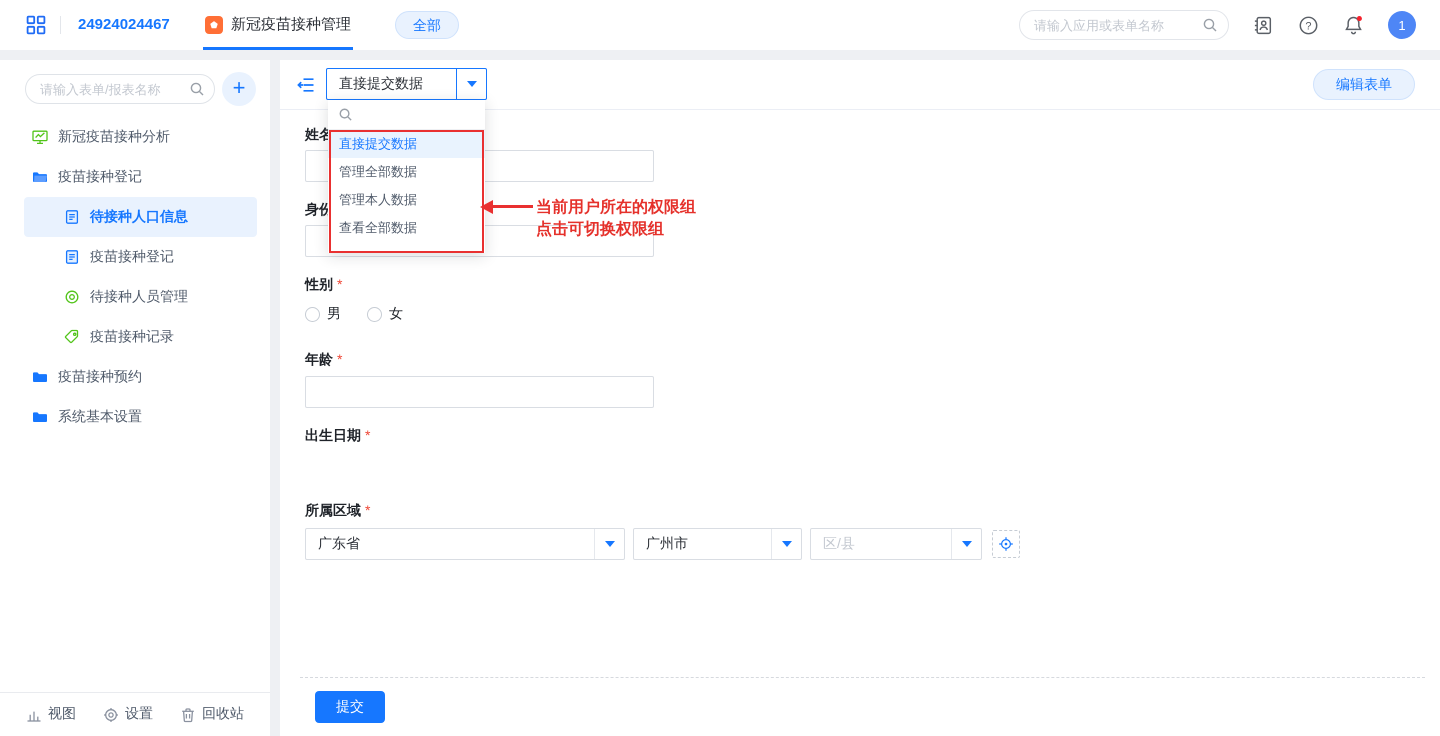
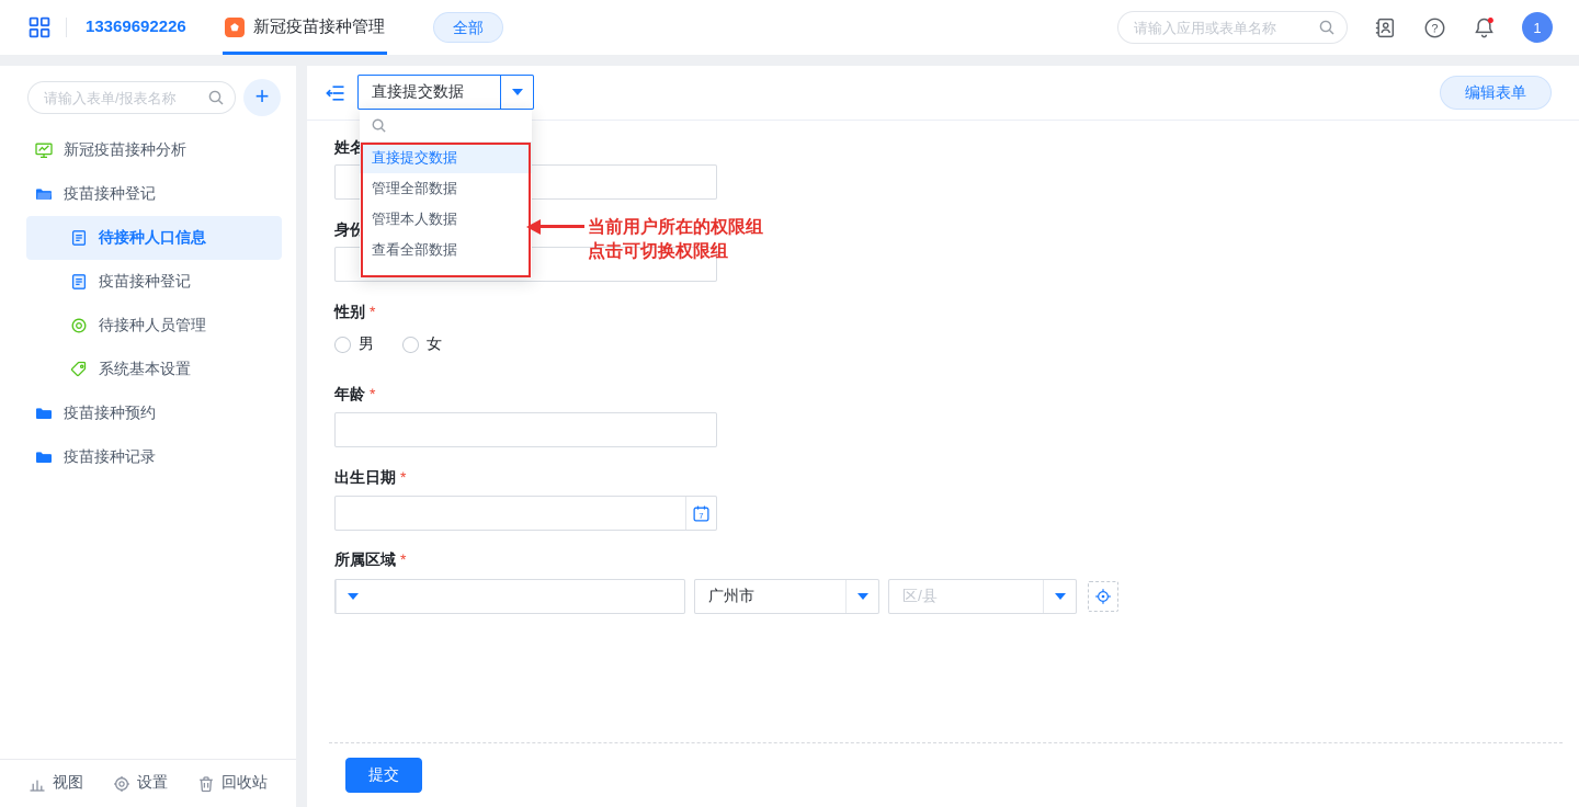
- 24924024467
+ 13369692226
  新冠疫苗接种管理
  全部
  请输入应用或表单名称
  ?
  1
  请输入表单/报表名称
  +
  新冠疫苗接种分析
  疫苗接种登记
  待接种人口信息
  疫苗接种登记
  待接种人员管理
- 疫苗接种记录
+ 系统基本设置
  疫苗接种预约
- 系统基本设置
+ 疫苗接种记录
  视图
  设置
  回收站
  直接提交数据
  编辑表单
  性别 *
  男
  女
  年龄 *
  出生日期 *
+ 7
  所属区域 *
- 广东省
  广州市
  区/县
  提交
  直接提交数据
  管理全部数据
  管理本人数据
  查看全部数据
  当前用户所在的权限组
  点击可切换权限组
